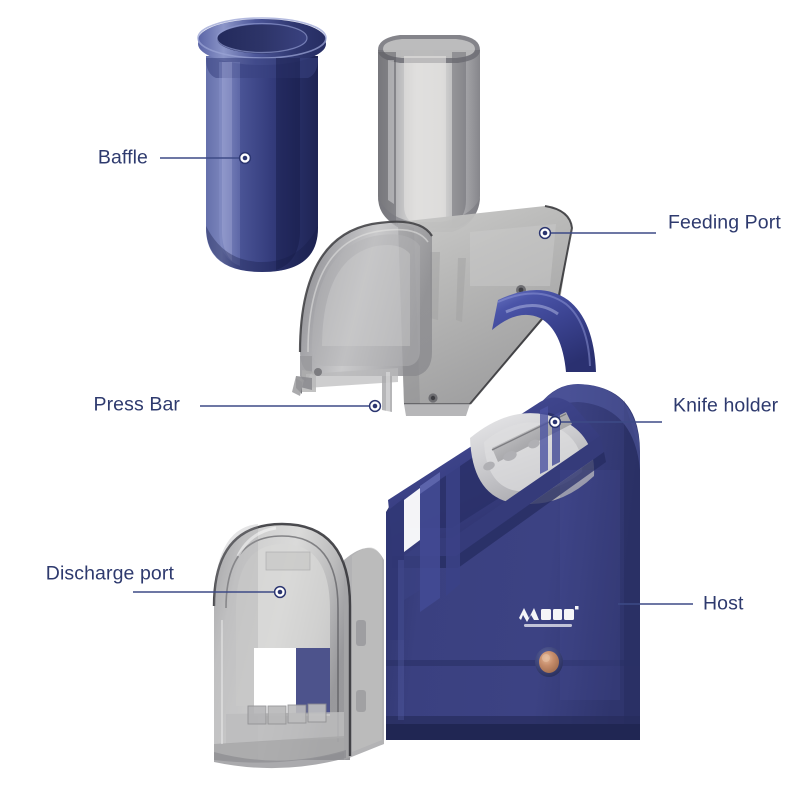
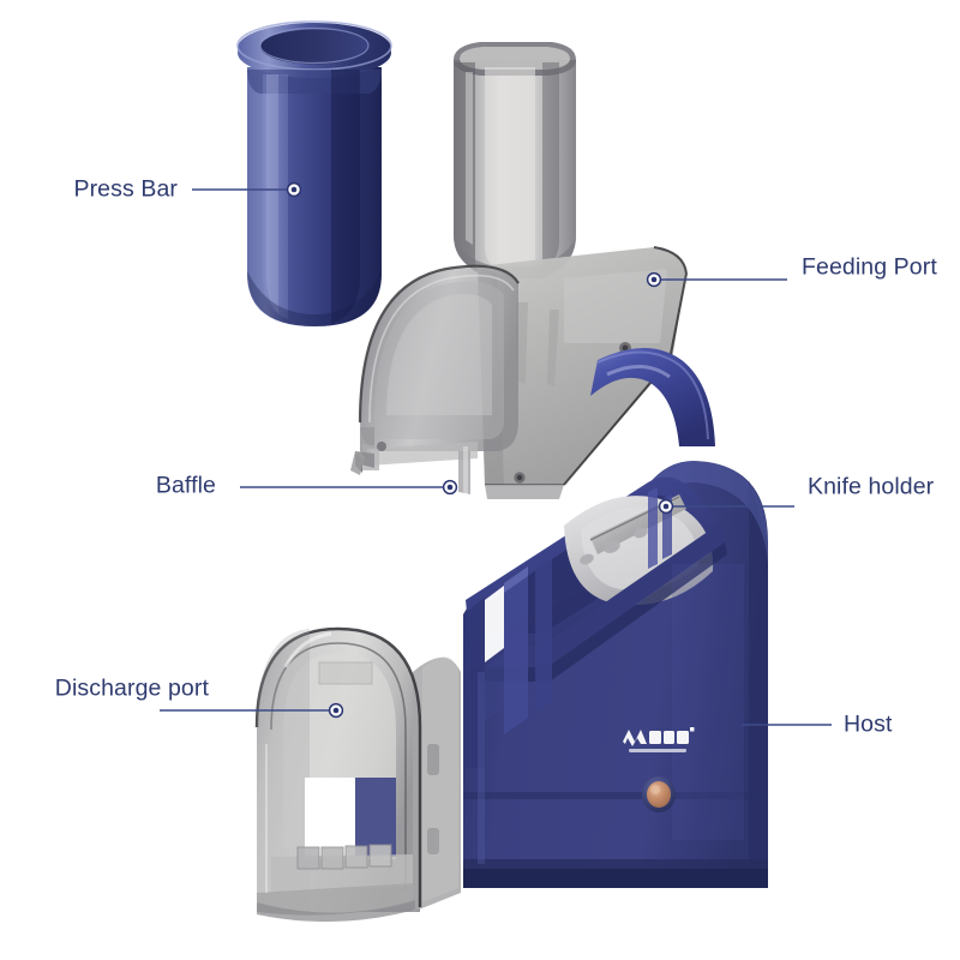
- Baffle
+ Press Bar
  Feeding Port
- Press Bar
+ Baffle
  Knife holder
  Discharge port
  Host
